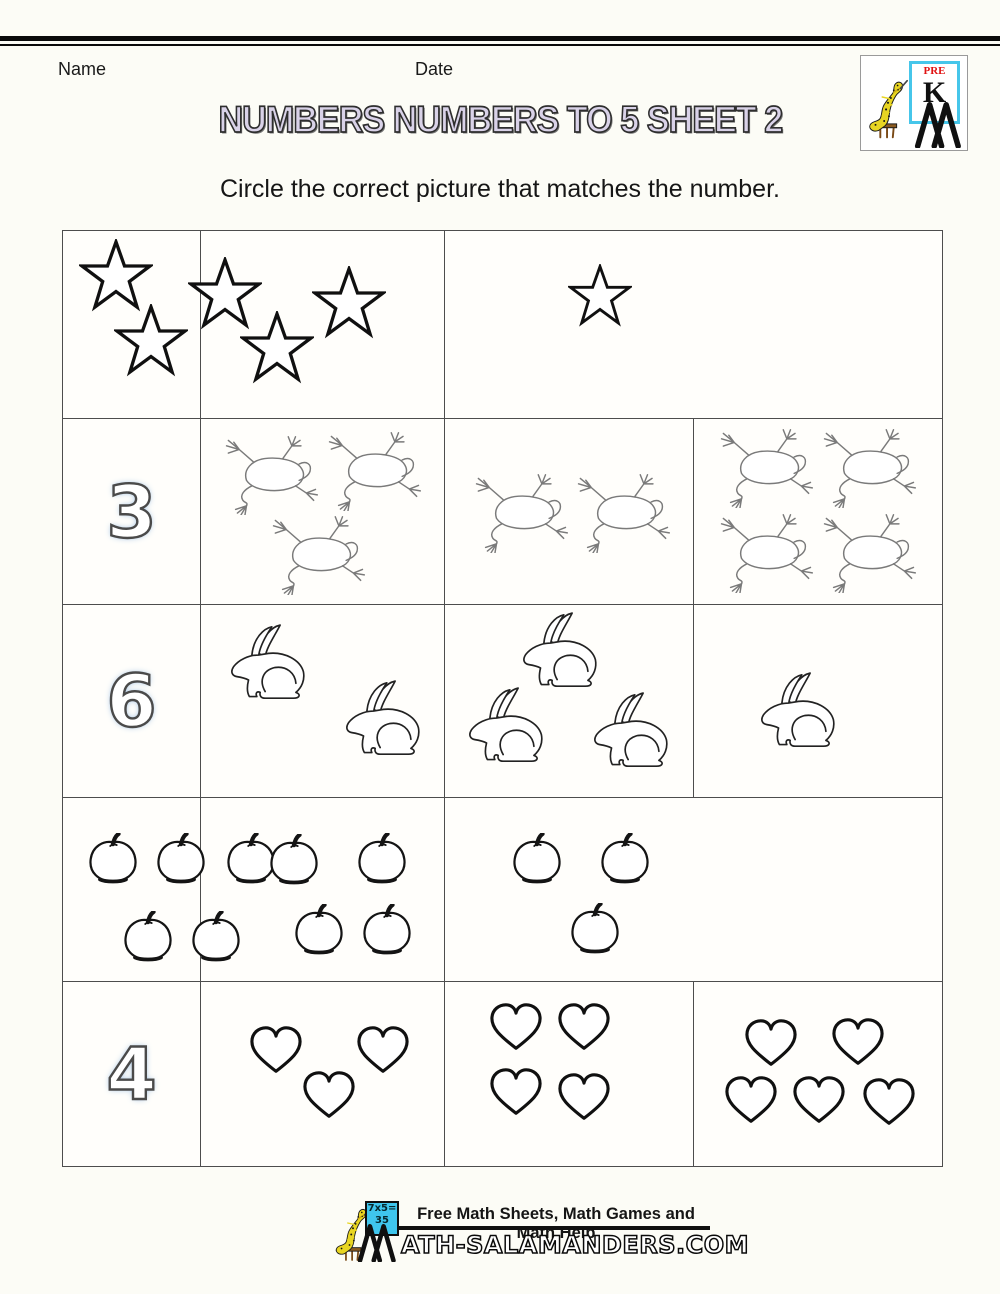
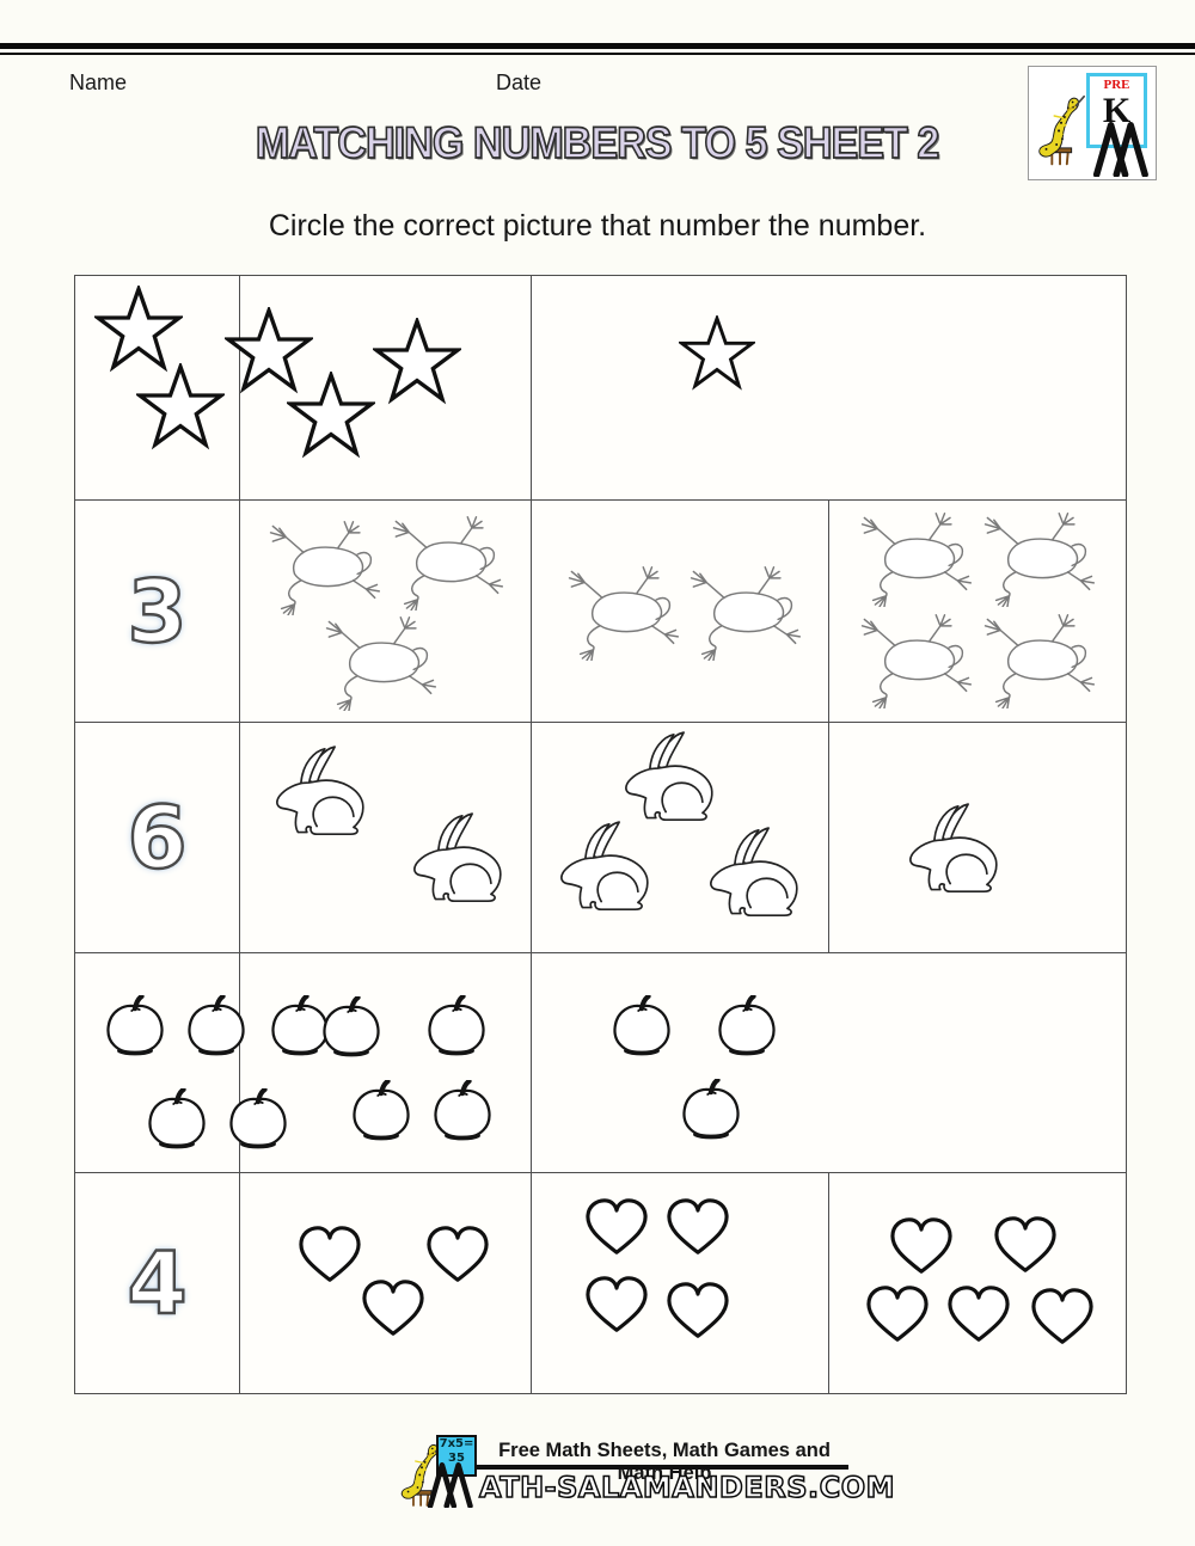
  Name
  Date
  PRE
  K
- NUMBERS NUMBERS TO 5 SHEET 2
+ MATCHING NUMBERS TO 5 SHEET 2
- Circle the correct picture that matches the number.
+ Circle the correct picture that number the number.
  3
  6
  4
  7x5=
  35
  Free Math Sheets, Math Games and Math Help
  ATH-SALAMANDERS.COM
